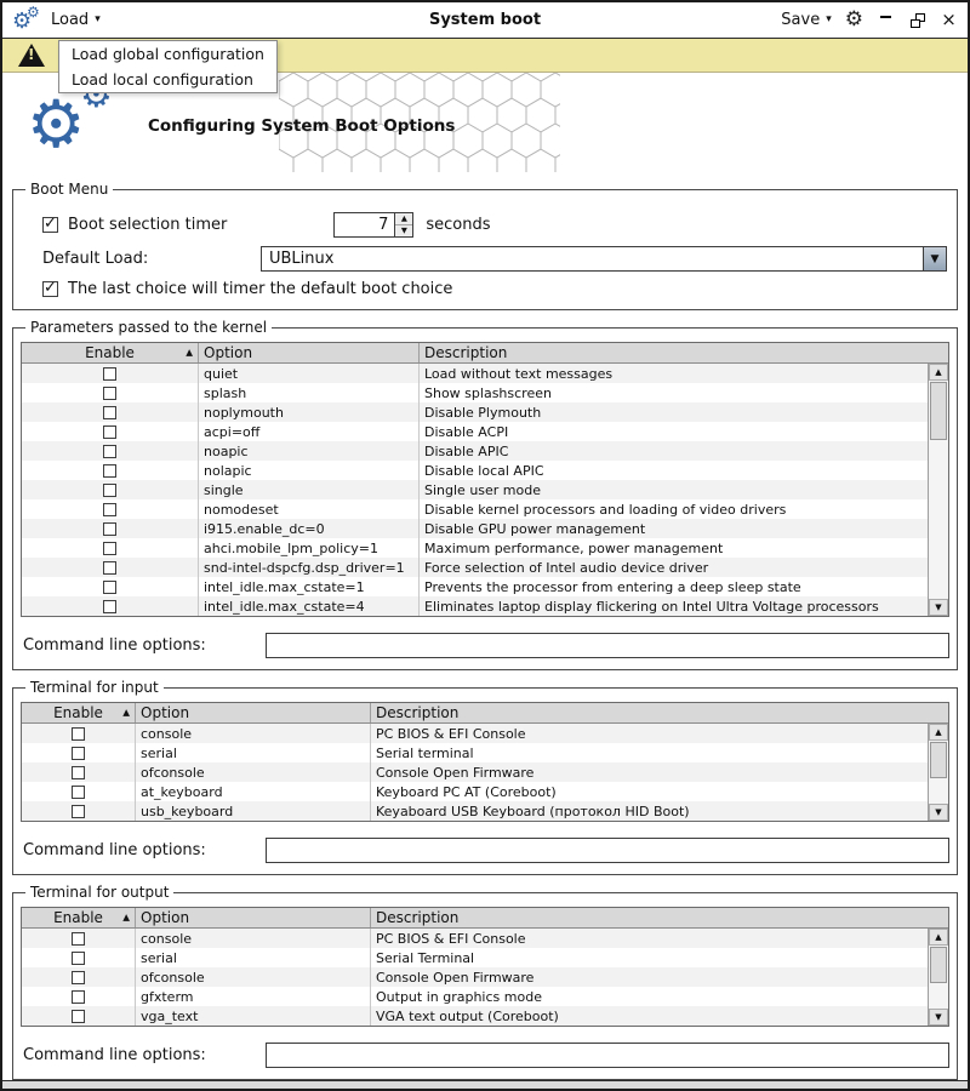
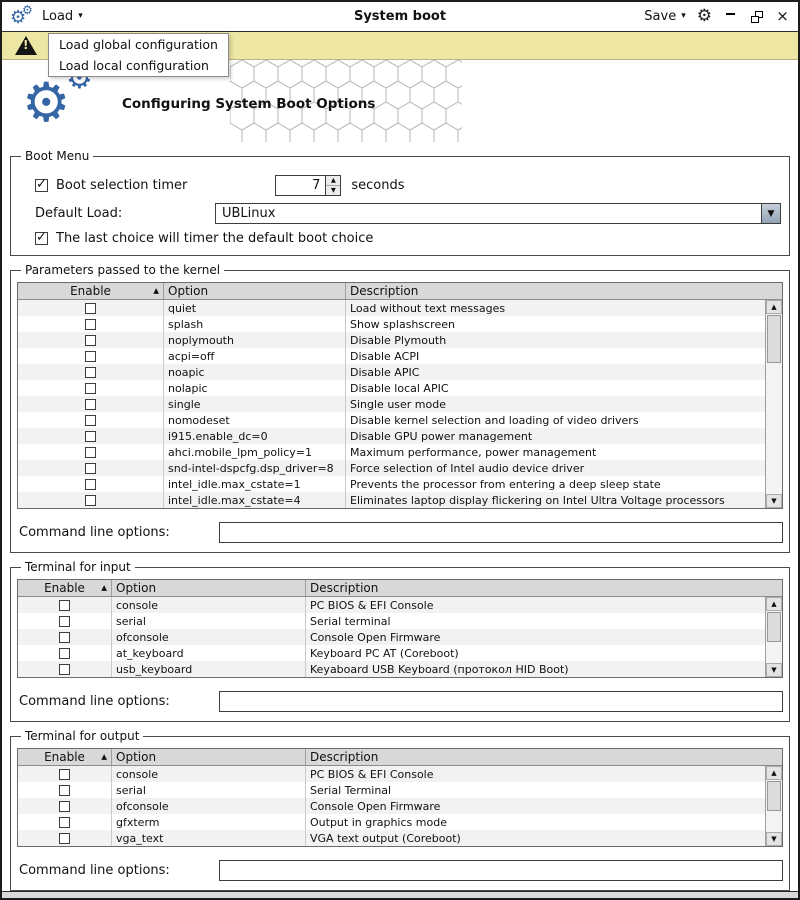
  ⚙
  ⚙
  Load
  ▾
  System boot
  Save
  ▾
  ⚙
  ×
  !
  Load global configuration
  Load local configuration
  ⚙
  ⚙
  Configuring System Boot Options
  Boot Menu
  Boot selection timer
  7
  ▲
  ▼
  seconds
  Default Load:
  UBLinux
  ▼
  The last choice will timer the default boot choice
  Parameters passed to the kernel
  Enable
  ▲
  Option
  Description
  quiet
  Load without text messages
  splash
  Show splashscreen
  noplymouth
  Disable Plymouth
  acpi=off
  Disable ACPI
  noapic
  Disable APIC
  nolapic
  Disable local APIC
  single
  Single user mode
  nomodeset
- Disable kernel processors and loading of video drivers
+ Disable kernel selection and loading of video drivers
  i915.enable_dc=0
  Disable GPU power management
  ahci.mobile_lpm_policy=1
  Maximum performance, power management
- snd-intel-dspcfg.dsp_driver=1
+ snd-intel-dspcfg.dsp_driver=8
  Force selection of Intel audio device driver
  intel_idle.max_cstate=1
  Prevents the processor from entering a deep sleep state
  intel_idle.max_cstate=4
  Eliminates laptop display flickering on Intel Ultra Voltage processors
  ▲
  ▼
  Command line options:
  Terminal for input
  Enable
  ▲
  Option
  Description
  console
  PC BIOS & EFI Console
  serial
  Serial terminal
  ofconsole
  Console Open Firmware
  at_keyboard
  Keyboard PC AT (Coreboot)
  usb_keyboard
  Keyaboard USB Keyboard (протокол HID Boot)
  ▲
  ▼
  Command line options:
  Terminal for output
  Enable
  ▲
  Option
  Description
  console
  PC BIOS & EFI Console
  serial
  Serial Terminal
  ofconsole
  Console Open Firmware
  gfxterm
  Output in graphics mode
  vga_text
  VGA text output (Coreboot)
  ▲
  ▼
  Command line options:
